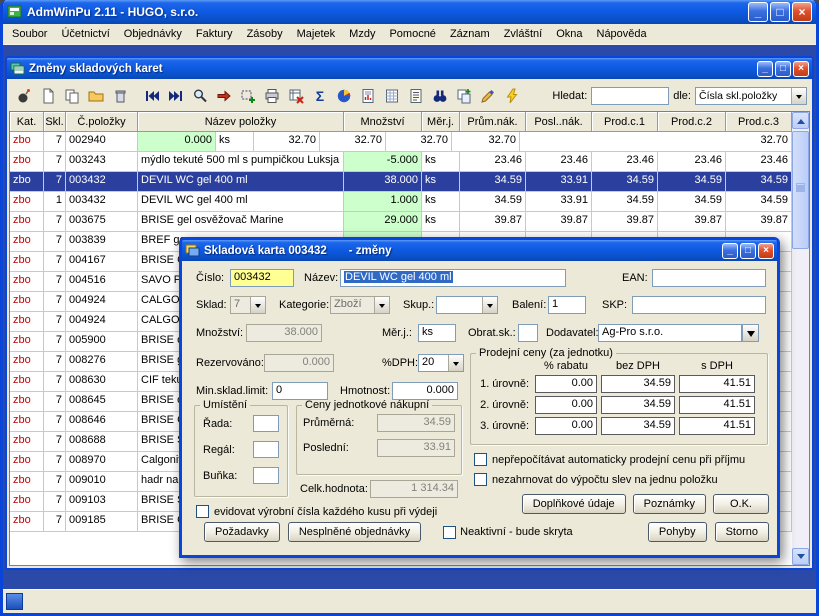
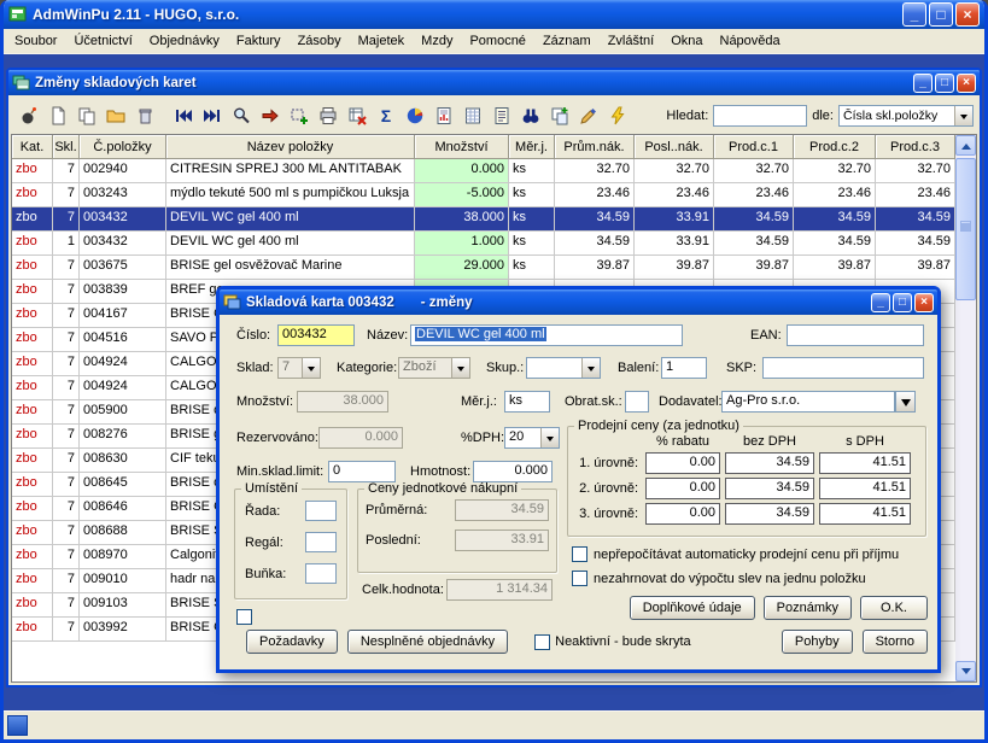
  AdmWinPu 2.11 - HUGO, s.r.o.
  _
  □
  ×
  Soubor
  Účetnictví
  Objednávky
  Faktury
  Zásoby
  Majetek
  Mzdy
  Pomocné
  Záznam
  Zvláštní
  Okna
  Nápověda
  Změny skladových karet
  _
  □
  ×
  Σ
  Hledat:
  dle:
  Čísla skl.položky
  Kat.
  Skl.
  Č.položky
  Název položky
  Množství
  Měr.j.
  Prům.nák.
  Posl..nák.
  Prod.c.1
  Prod.c.2
  Prod.c.3
  zbo
  7
  002940
+ CITRESIN SPREJ 300 ML ANTITABAK
  0.000
  ks
  32.70
  32.70
  32.70
  32.70
  32.70
  zbo
  7
  003243
  mýdlo tekuté 500 ml s pumpičkou Luksja
  -5.000
  ks
  23.46
  23.46
  23.46
  23.46
  23.46
  zbo
  7
  003432
  DEVIL WC gel 400 ml
  38.000
  ks
  34.59
  33.91
  34.59
  34.59
  34.59
  zbo
  1
  003432
  DEVIL WC gel 400 ml
  1.000
  ks
  34.59
  33.91
  34.59
  34.59
  34.59
  zbo
  7
  003675
  BRISE gel osvěžovač Marine
  29.000
  ks
  39.87
  39.87
  39.87
  39.87
  39.87
  zbo
  7
  003839
  BREF g
  zbo
  7
  004167
  BRISE
  zbo
  7
  004516
  SAVO P
  zbo
  7
  004924
  CALGO
  zbo
  7
  004924
  CALGO
  zbo
  7
  005900
  BRISE
  zbo
  7
  008276
  zbo
  7
  008630
  CIF tek
  zbo
  7
  008645
  BRISE
  zbo
  7
  008646
  BRISE
  zbo
  7
  008688
  BRISE
  zbo
  7
  008970
  Calgoni
  zbo
  7
  009010
  hadr na
  zbo
  7
  009103
  BRISE
  zbo
  7
- 009185
+ 003992
  BRISE
  Skladová karta 003432
  - změny
  _
  □
  ×
  Číslo:
  003432
  Název:
  DEVIL WC gel 400 ml
  EAN:
  Sklad:
  7
  Kategorie:
  Zboží
  Skup.:
  Balení:
  1
  SKP:
  Množství:
  38.000
  Měr.j.:
  ks
  Obrat.sk.:
  Dodavatel
  Ag-Pro s.r.o.
  Rezervováno:
  0.000
  %DPH:
  20
  Min.sklad.limit:
  0
  Hmotnost:
  0.000
  Prodejní ceny (za jednotku)
  % rabatu
  bez DPH
  s DPH
  1. úrovně:
  0.00
  34.59
  41.51
  2. úrovně:
  0.00
  34.59
  41.51
  3. úrovně:
  0.00
  34.59
  41.51
  nepřepočítávat automaticky prodejní cenu při příjmu
  nezahrnovat do výpočtu slev na jednu položku
  Umístění
  Řada:
  Regál:
  Buňka:
  Ceny jednotkové nákupní
  Průměrná:
  34.59
  Poslední:
  33.91
  Celk.hodnota:
  1 314.34
- evidovat výrobní čísla každého kusu při výdeji
  Doplňkové údaje
  Poznámky
  O.K.
  Požadavky
  Nesplněné objednávky
  Neaktivní - bude skryta
  Pohyby
  Storno
